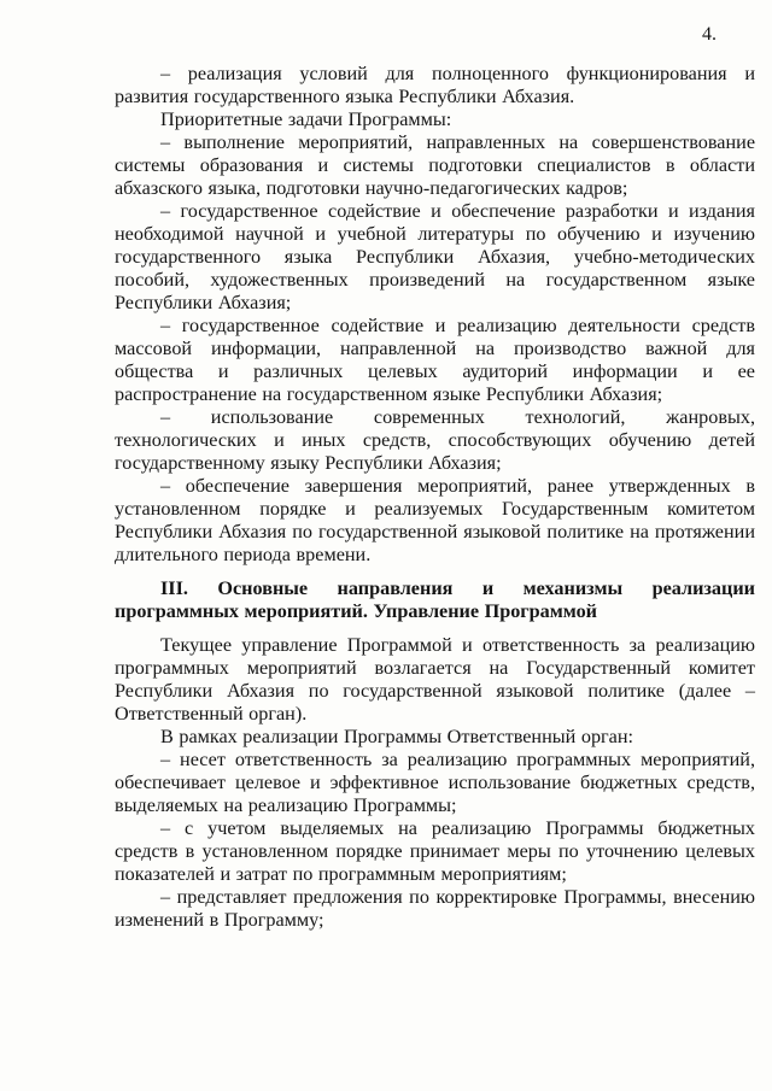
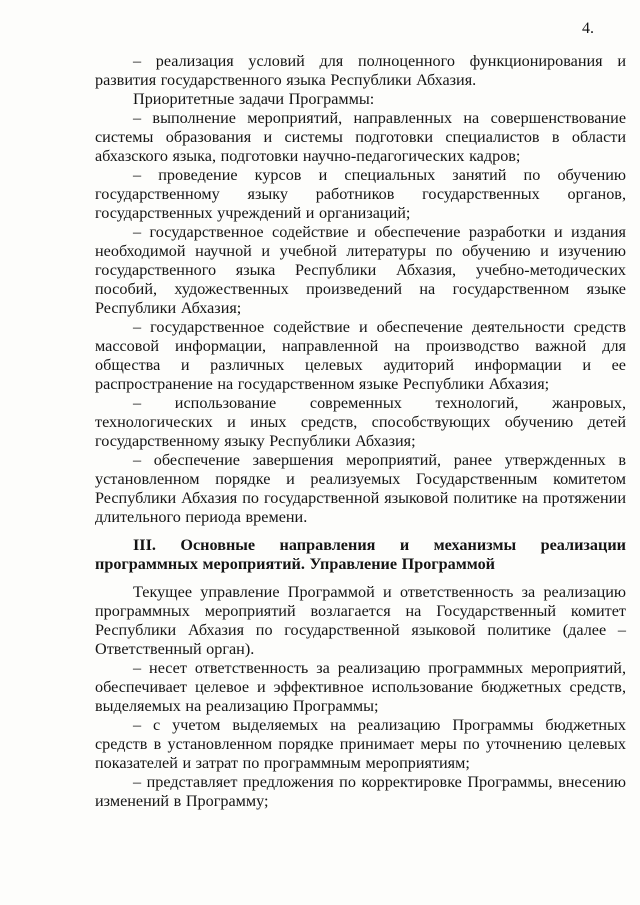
  4.
  – реализация условий для полноценного функционирования и развития государственного языка Республики Абхазия.
  Приоритетные задачи Программы:
  – выполнение мероприятий, направленных на совершенствование системы образования и системы подготовки специалистов в области абхазского языка, подготовки научно-педагогических кадров;
+ – проведение курсов и специальных занятий по обучению государственному языку работников государственных органов, государственных учреждений и организаций;
  – государственное содействие и обеспечение разработки и издания необходимой научной и учебной литературы по обучению и изучению государственного языка Республики Абхазия, учебно-методических пособий, художественных произведений на государственном языке Республики Абхазия;
- – государственное содействие и реализацию деятельности средств массовой информации, направленной на производство важной для общества и различных целевых аудиторий информации и ее распространение на государственном языке Республики Абхазия;
+ – государственное содействие и обеспечение деятельности средств массовой информации, направленной на производство важной для общества и различных целевых аудиторий информации и ее распространение на государственном языке Республики Абхазия;
  – использование современных технологий, жанровых, технологических и иных средств, способствующих обучению детей государственному языку Республики Абхазия;
  – обеспечение завершения мероприятий, ранее утвержденных в установленном порядке и реализуемых Государственным комитетом Республики Абхазия по государственной языковой политике на протяжении длительного периода времени.
  III. Основные направления и механизмы реализации программных мероприятий. Управление Программой
  Текущее управление Программой и ответственность за реализацию программных мероприятий возлагается на Государственный комитет Республики Абхазия по государственной языковой политике (далее – Ответственный орган).
- В рамках реализации Программы Ответственный орган:
  – несет ответственность за реализацию программных мероприятий, обеспечивает целевое и эффективное использование бюджетных средств, выделяемых на реализацию Программы;
  – с учетом выделяемых на реализацию Программы бюджетных средств в установленном порядке принимает меры по уточнению целевых показателей и затрат по программным мероприятиям;
  – представляет предложения по корректировке Программы, внесению изменений в Программу;
